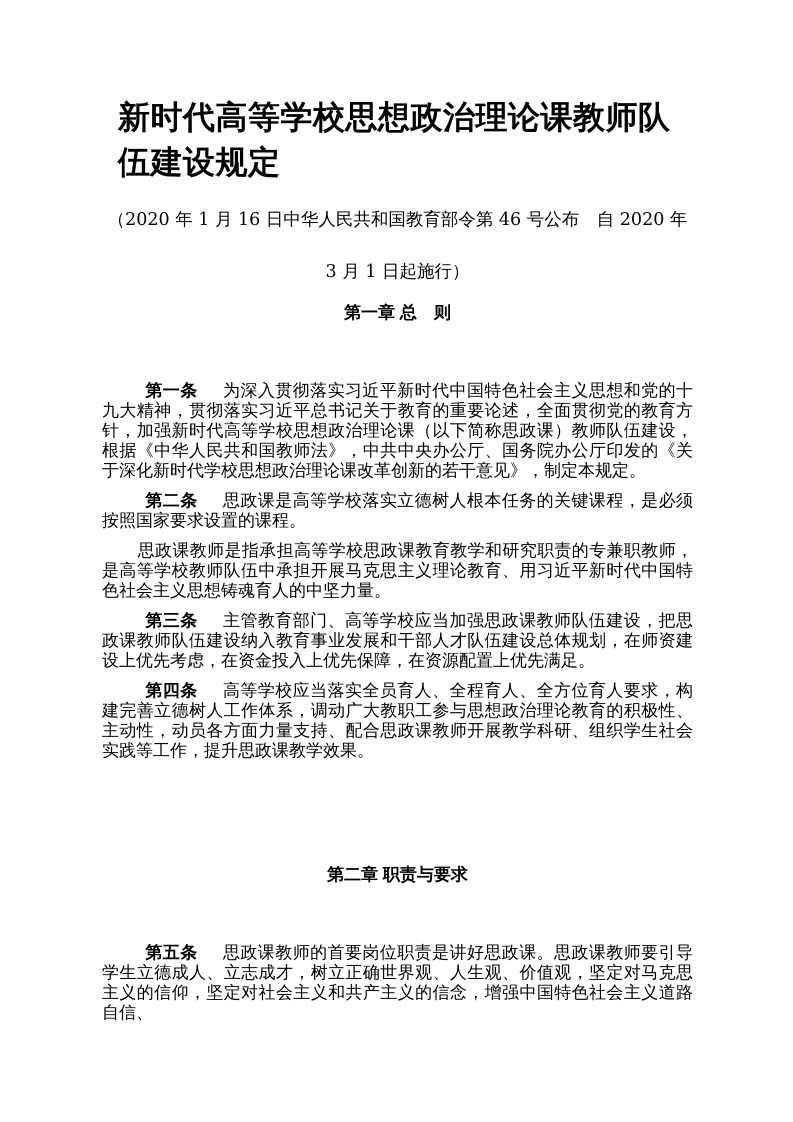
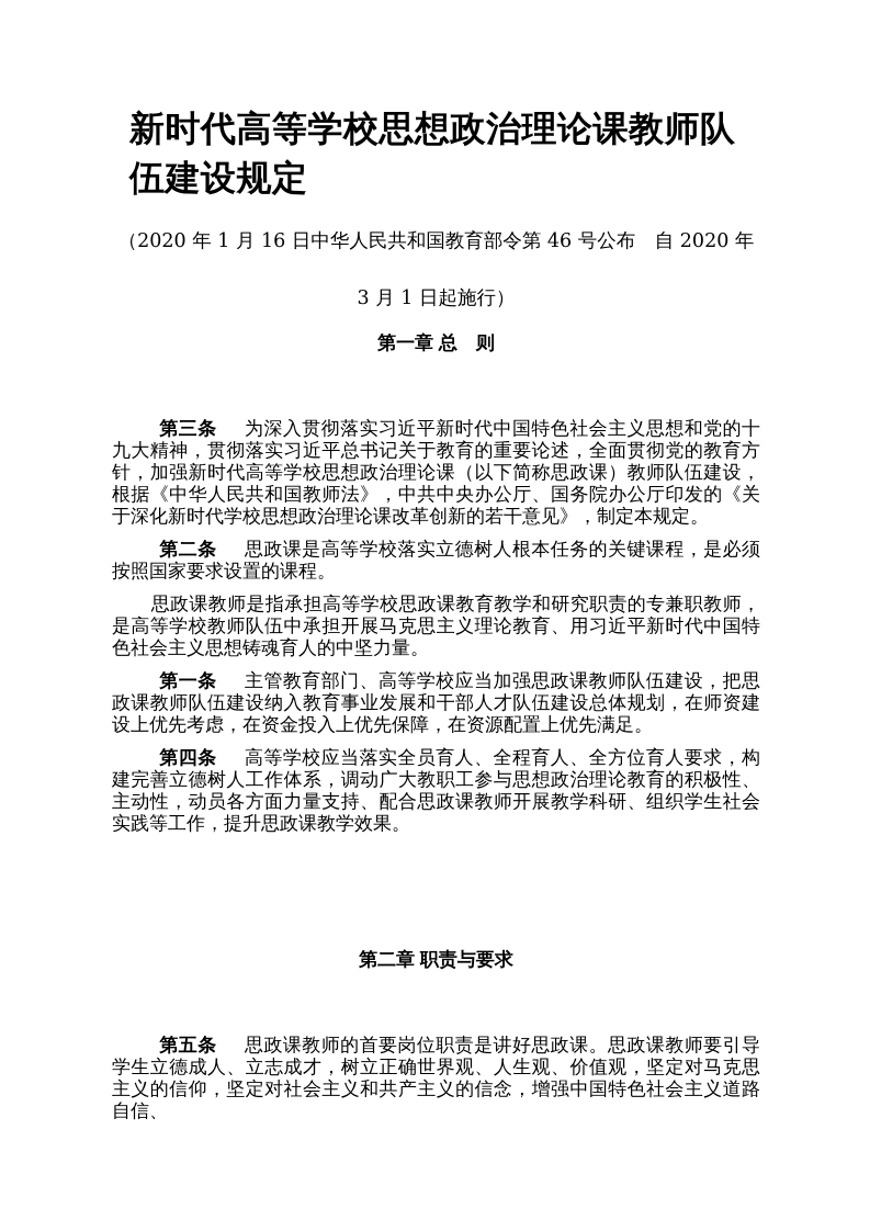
  新时代高等学校思想政治理论课教师队伍建设规定
  （2020 年 1 月 16 日中华人民共和国教育部令第 46 号公布 自 2020 年
  3 月 1 日起施行）
  第一章 总 则
- 第一条 为深入贯彻落实习近平新时代中国特色社会主义思想和党的十九大精神，贯彻落实习近平总书记关于教育的重要论述，全面贯彻党的教育方针，加强新时代高等学校思想政治理论课（以下简称思政课）教师队伍建设，根据《中华人民共和国教师法》，中共中央办公厅、国务院办公厅印发的《关于深化新时代学校思想政治理论课改革创新的若干意见》，制定本规定。
+ 第三条 为深入贯彻落实习近平新时代中国特色社会主义思想和党的十九大精神，贯彻落实习近平总书记关于教育的重要论述，全面贯彻党的教育方针，加强新时代高等学校思想政治理论课（以下简称思政课）教师队伍建设，根据《中华人民共和国教师法》，中共中央办公厅、国务院办公厅印发的《关于深化新时代学校思想政治理论课改革创新的若干意见》，制定本规定。
  第二条 思政课是高等学校落实立德树人根本任务的关键课程，是必须按照国家要求设置的课程。
  思政课教师是指承担高等学校思政课教育教学和研究职责的专兼职教师，是高等学校教师队伍中承担开展马克思主义理论教育、用习近平新时代中国特色社会主义思想铸魂育人的中坚力量。
- 第三条 主管教育部门、高等学校应当加强思政课教师队伍建设，把思政课教师队伍建设纳入教育事业发展和干部人才队伍建设总体规划，在师资建设上优先考虑，在资金投入上优先保障，在资源配置上优先满足。
+ 第一条 主管教育部门、高等学校应当加强思政课教师队伍建设，把思政课教师队伍建设纳入教育事业发展和干部人才队伍建设总体规划，在师资建设上优先考虑，在资金投入上优先保障，在资源配置上优先满足。
  第四条 高等学校应当落实全员育人、全程育人、全方位育人要求，构建完善立德树人工作体系，调动广大教职工参与思想政治理论教育的积极性、主动性，动员各方面力量支持、配合思政课教师开展教学科研、组织学生社会实践等工作，提升思政课教学效果。
  第二章 职责与要求
  第五条 思政课教师的首要岗位职责是讲好思政课。思政课教师要引导学生立德成人、立志成才，树立正确世界观、人生观、价值观，坚定对马克思主义的信仰，坚定对社会主义和共产主义的信念，增强中国特色社会主义道路自信、
